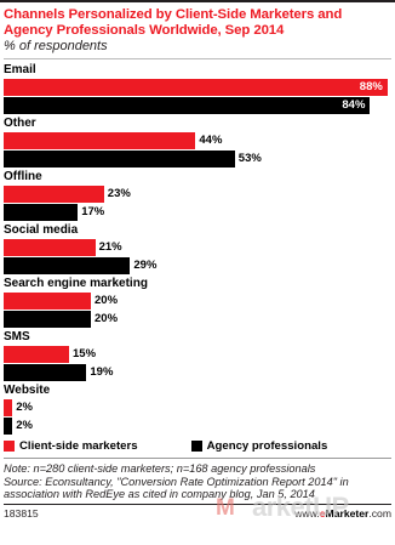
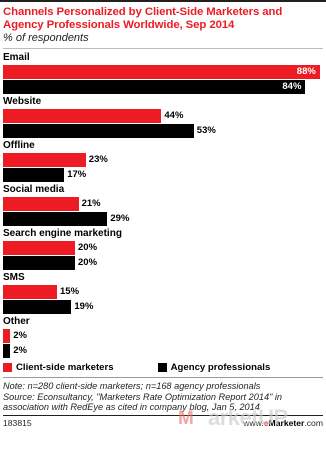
  Channels Personalized by Client-Side Marketers and Agency Professionals Worldwide, Sep 2014
  % of respondents
  Email
  88%
  84%
- Other
+ Website
  44%
  53%
  Offline
  23%
  17%
  Social media
  21%
  29%
  Search engine marketing
  20%
  20%
  SMS
  15%
  19%
- Website
+ Other
  2%
  2%
  Client-side marketers
  Agency professionals
  Note: n=280 client-side marketers; n=168 agency professionals
- Source: Econsultancy, "Conversion Rate Optimization Report 2014" in
+ Source: Econsultancy, "Marketers Rate Optimization Report 2014" in
  association with RedEye as cited in company blog, Jan 5, 2014
  183815
  www.eMarketer.com
  M
  arketUP
